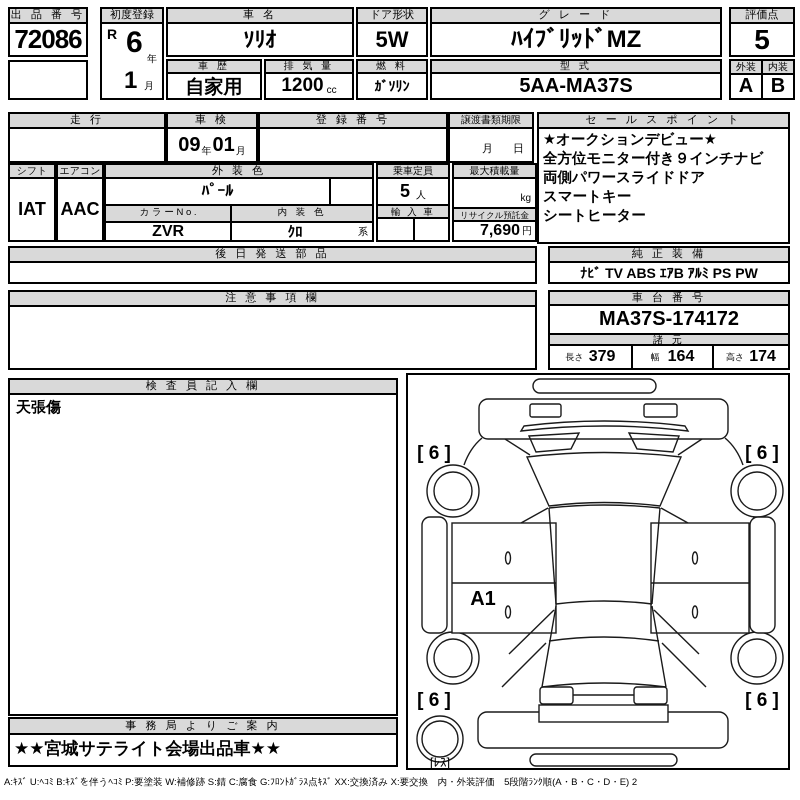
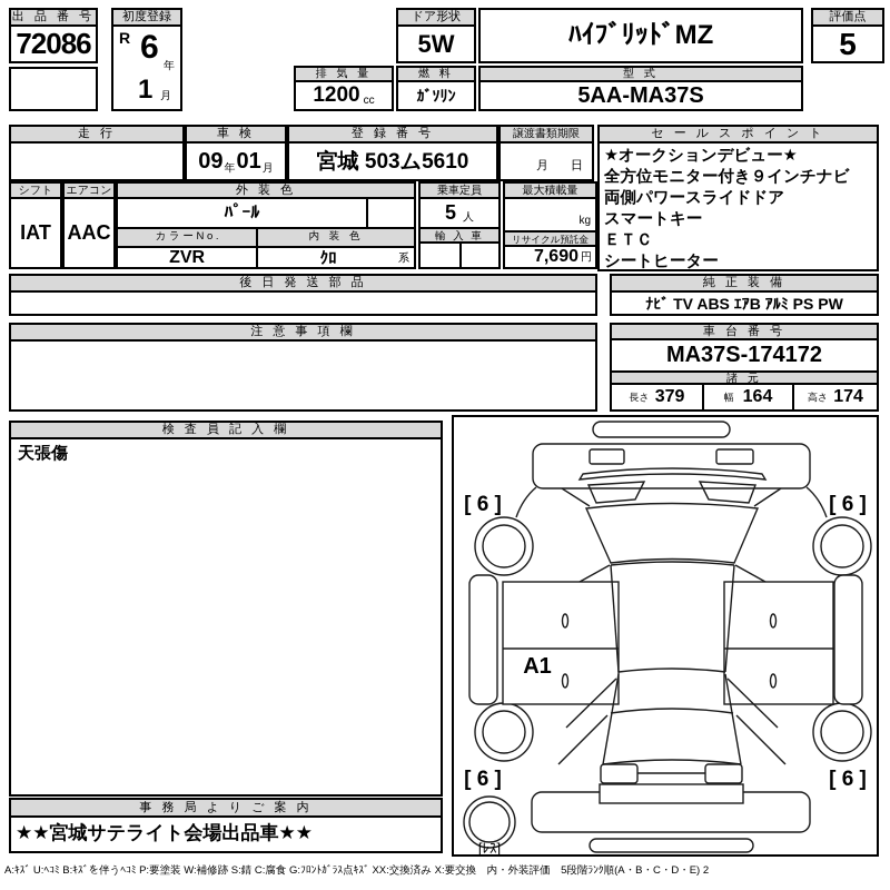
  出 品 番 号
  72086
  初度登録
  R
  6
  年
  1
  月
- 車 名
- ｿﾘｵ
- 車 歴
- 自家用
  排 気 量
  1200
  cc
  ドア形状
  5W
  燃 料
  ｶﾞｿﾘﾝ
- グ レ ー ド
  ﾊｲﾌﾞﾘｯﾄﾞMZ
  型 式
  5AA-MA37S
  評価点
  5
- 外装
- A
- 内装
- B
  走 行
  車 検
  09
  年
  01
  月
  登 録 番 号
+ 宮城 503ム5610
  譲渡書類期限
  月
  日
  セ ー ル ス ポ イ ン ト
  ★オークションデビュー★
  全方位モニター付き９インチナビ
  両側パワースライドドア
  スマートキー
+ ＥＴＣ
  シートヒーター
  シフト
  IAT
  エアコン
  AAC
  外 装 色
  ﾊﾟｰﾙ
  カ ラ ー N o .
  内 装 色
  ZVR
  ｸﾛ
  系
  乗車定員
  5
  人
  輸 入 車
  最大積載量
  kg
  リサイクル預託金
  7,690
  円
  後 日 発 送 部 品
  純 正 装 備
  ﾅﾋﾞ TV ABS ｴｱB ｱﾙﾐ PS PW
  注 意 事 項 欄
  車 台 番 号
  MA37S-174172
  諸 元
  長さ
  379
  幅
  164
  高さ
  174
  検 査 員 記 入 欄
  天張傷
  [ 6 ]
  [ 6 ]
  [ 6 ]
  [ 6 ]
  A1
  [ﾚｽ]
  事 務 局 よ り ご 案 内
  ★★宮城サテライト会場出品車★★
  A:ｷｽﾞ U:ﾍｺﾐ B:ｷｽﾞを伴うﾍｺﾐ P:要塗装 W:補修跡 S:錆 C:腐食 G:ﾌﾛﾝﾄｶﾞﾗｽ点ｷｽﾞ XX:交換済み X:要交換 内・外装評価 5段階ﾗﾝｸ順(A・B・C・D・E) 2
